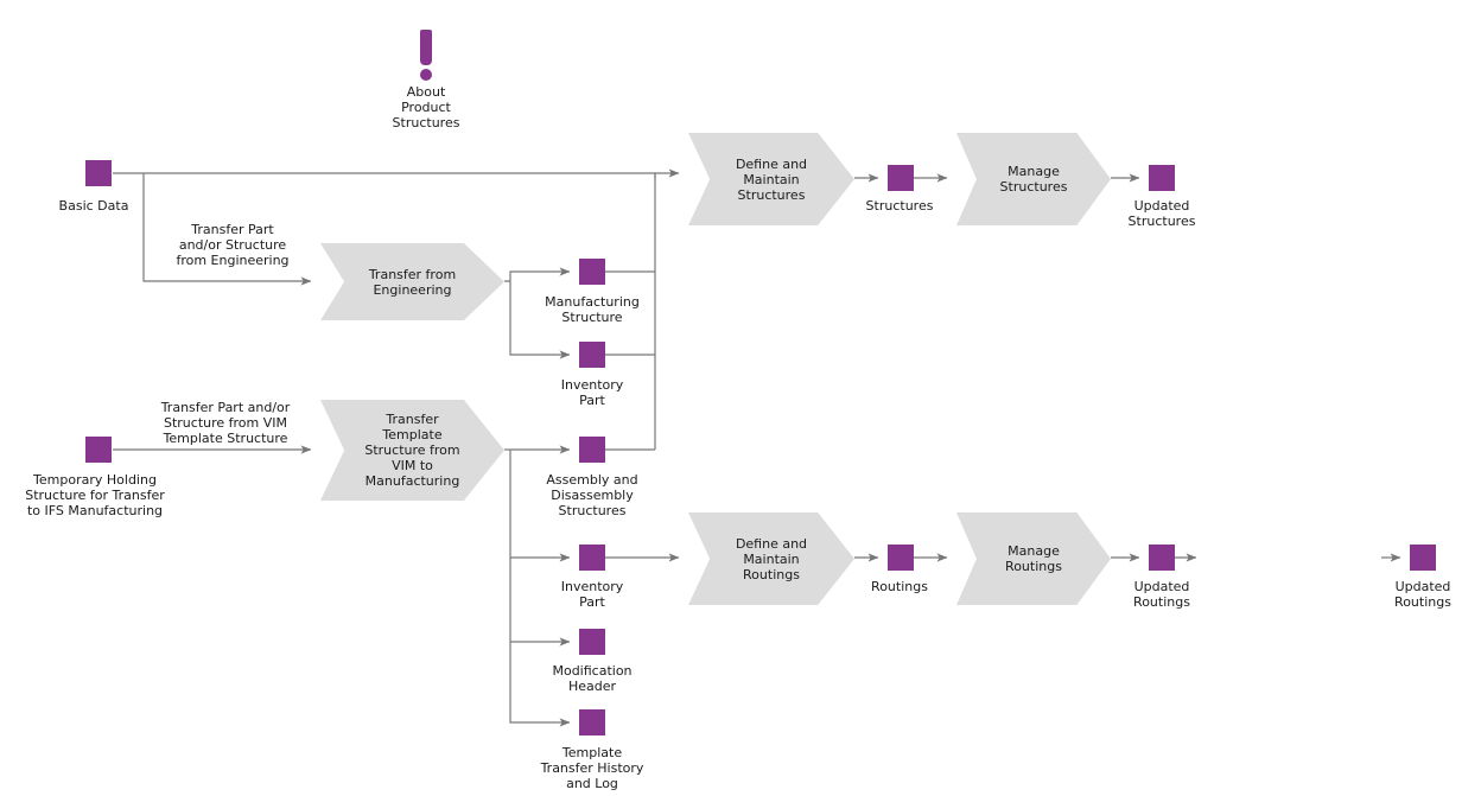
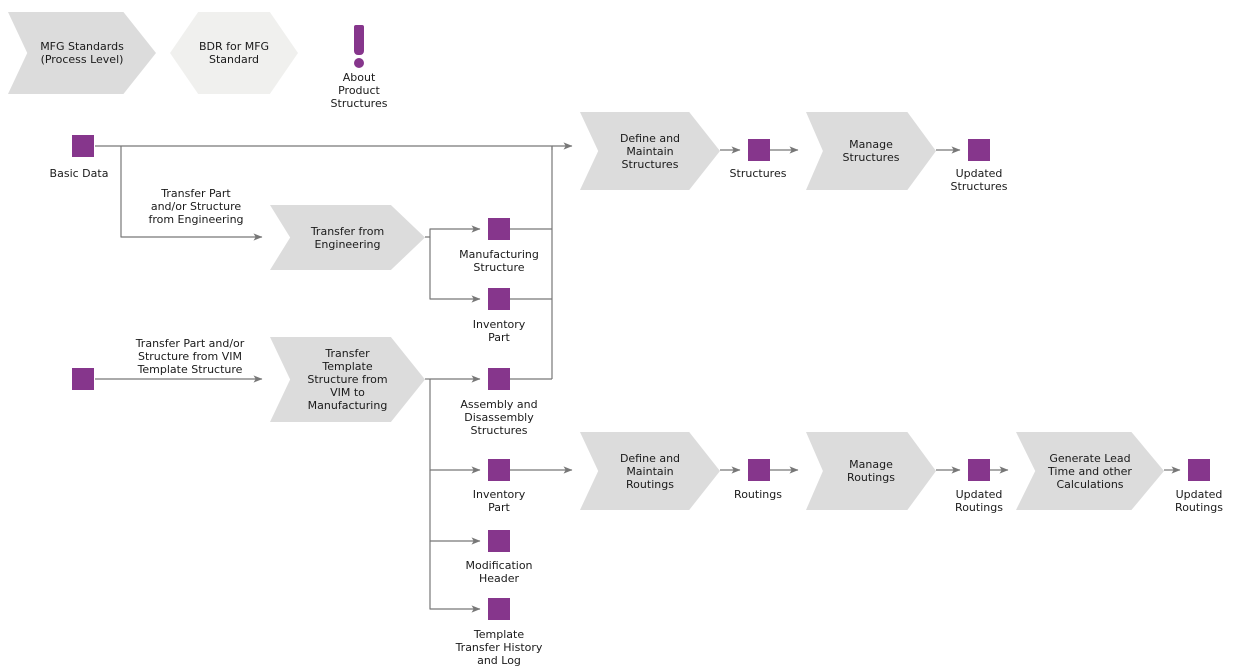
+ MFG Standards
+ (Process Level)
+ BDR for MFG
+ Standard
  About
  Product
  Structures
  Transfer from
  Engineering
  Transfer
  Template
  Structure from
  VIM to
  Manufacturing
  Define and
  Maintain
  Structures
  Manage
  Structures
  Define and
  Maintain
  Routings
  Manage
  Routings
+ Generate Lead
+ Time and other
+ Calculations
  Basic Data
- Temporary Holding
- Structure for Transfer
- to IFS Manufacturing
  Manufacturing
  Structure
  Inventory
  Part
  Assembly and
  Disassembly
  Structures
  Inventory
  Part
  Modification
  Header
  Template
  Transfer History
  and Log
  Structures
  Updated
  Structures
  Routings
  Updated
  Routings
  Updated
  Routings
  Transfer Part
  and/or Structure
  from Engineering
  Transfer Part and/or
  Structure from VIM
  Template Structure
